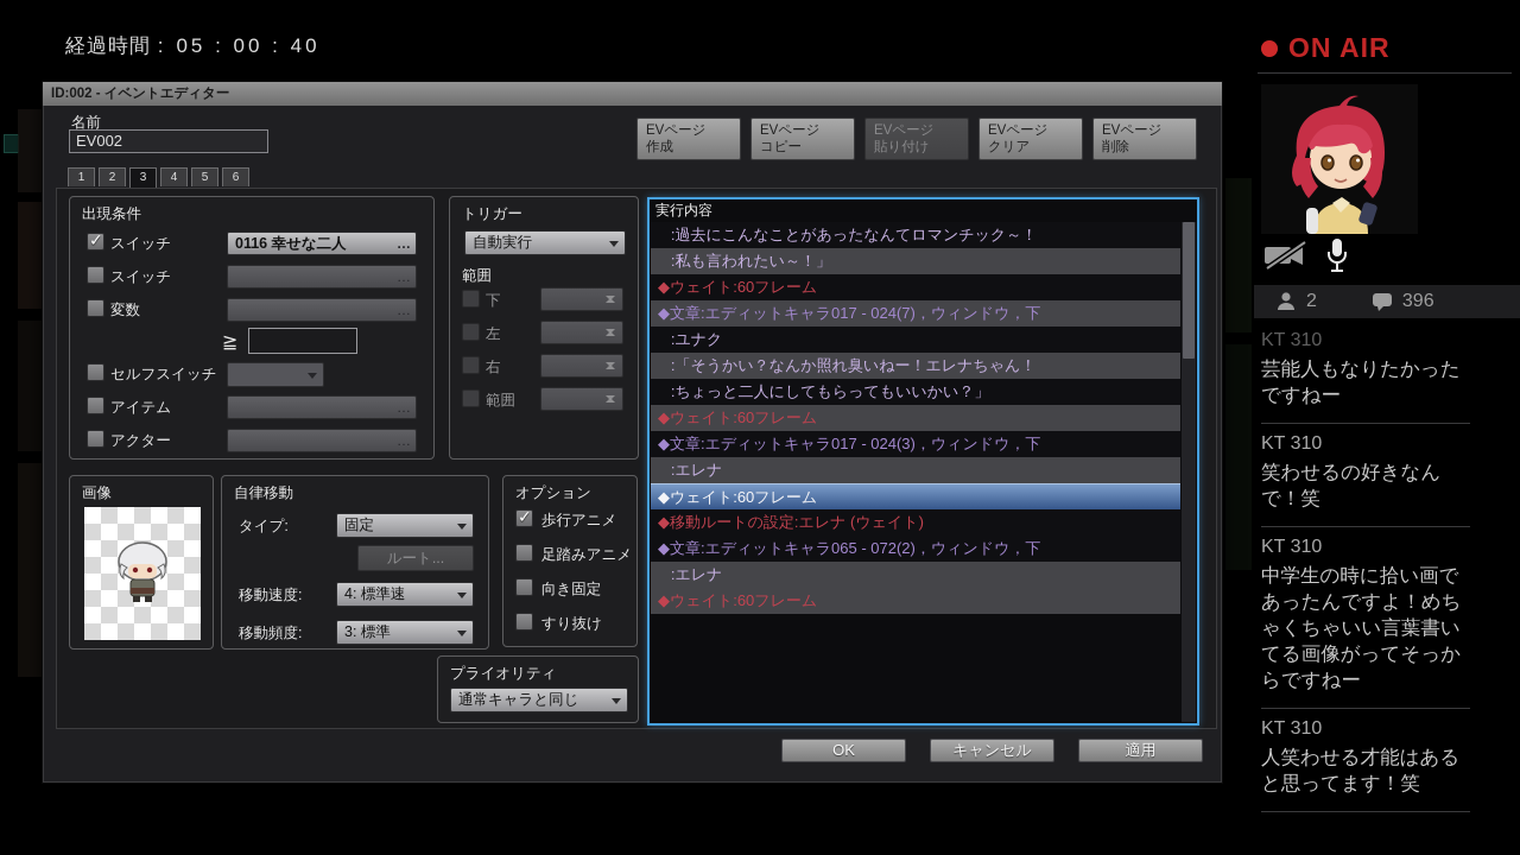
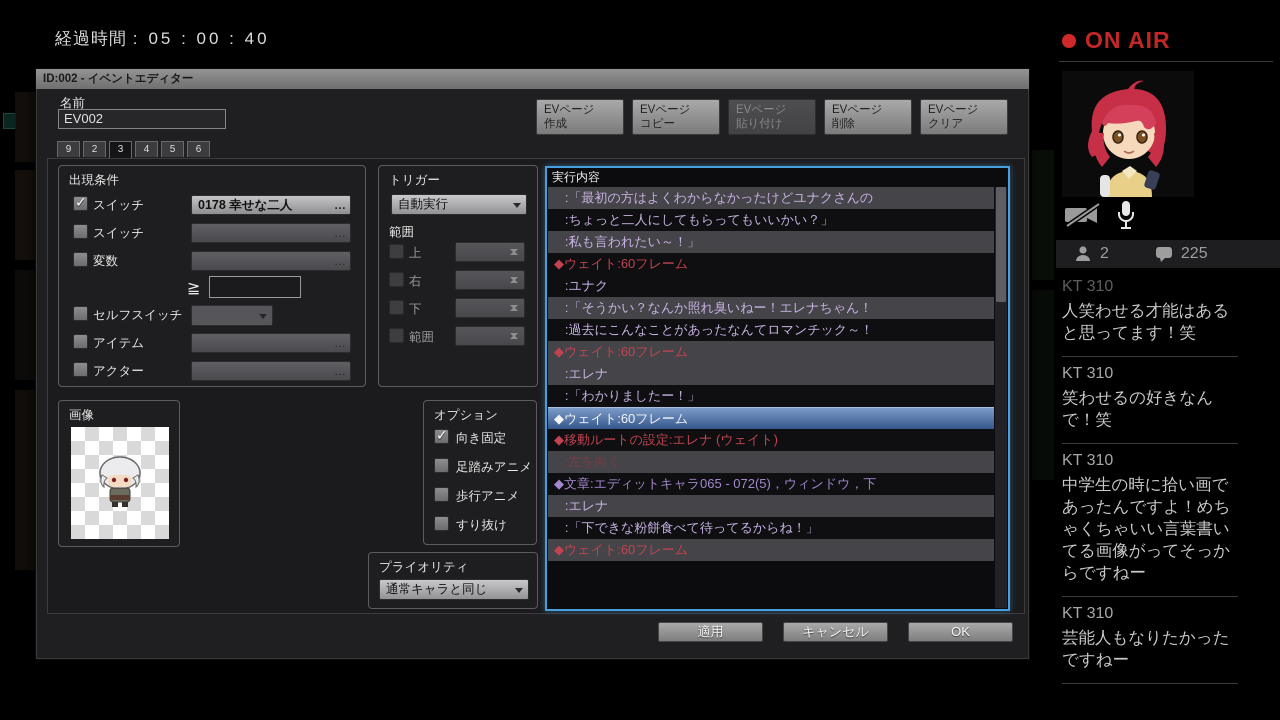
  経過時間 : 05 : 00 : 40
  ID:002 - イベントエディター
  名前
  EV002
  EVページ
  作成
  EVページ
  コピー
  EVページ
  貼り付け
  EVページ
- クリア
+ 削除
  EVページ
- 削除
+ クリア
- 1
+ 9
  2
  3
  4
  5
  6
  出現条件
  スイッチ
- 0116 幸せな二人
+ 0178 幸せな二人
  …
  スイッチ
  …
  変数
  …
  ≧
  セルフスイッチ
  アイテム
  …
  アクター
  …
  トリガー
  自動実行
  範囲
+ 上
- 下
+ 右
- 左
- 右
+ 下
  範囲
  実行内容
+ :「最初の方はよくわからなかったけどユナクさんの
- :過去にこんなことがあったなんてロマンチック～！
+ :ちょっと二人にしてもらってもいいかい？」
  :私も言われたい～！」
  ◆ウェイト:60フレーム
- ◆文章:エディットキャラ017 - 024(7)，ウィンドウ，下
  :ユナク
  :「そうかい？なんか照れ臭いねー！エレナちゃん！
- :ちょっと二人にしてもらってもいいかい？」
+ :過去にこんなことがあったなんてロマンチック～！
  ◆ウェイト:60フレーム
- ◆文章:エディットキャラ017 - 024(3)，ウィンドウ，下
  :エレナ
+ :「わかりましたー！」
  ◆ウェイト:60フレーム
  ◆移動ルートの設定:エレナ (ウェイト)
+ :左を向く
- ◆文章:エディットキャラ065 - 072(2)，ウィンドウ，下
+ ◆文章:エディットキャラ065 - 072(5)，ウィンドウ，下
  :エレナ
+ :「下できな粉餅食べて待ってるからね！」
  ◆ウェイト:60フレーム
  画像
- 自律移動
- タイプ:
- 固定
- ルート...
- 移動速度:
- 4: 標準速
- 移動頻度:
- 3: 標準
  オプション
- 歩行アニメ
+ 向き固定
  足踏みアニメ
- 向き固定
+ 歩行アニメ
  すり抜け
  プライオリティ
  通常キャラと同じ
- OK
+ 適用
  キャンセル
- 適用
+ OK
  ON AIR
  2
- 396
+ 225
  KT 310
- 芸能人もなりたかったですねー
+ 人笑わせる才能はあると思ってます！笑
  KT 310
  笑わせるの好きなんで！笑
  KT 310
  中学生の時に拾い画であったんですよ！めちゃくちゃいい言葉書いてる画像がってそっからですねー
  KT 310
- 人笑わせる才能はあると思ってます！笑
+ 芸能人もなりたかったですねー
